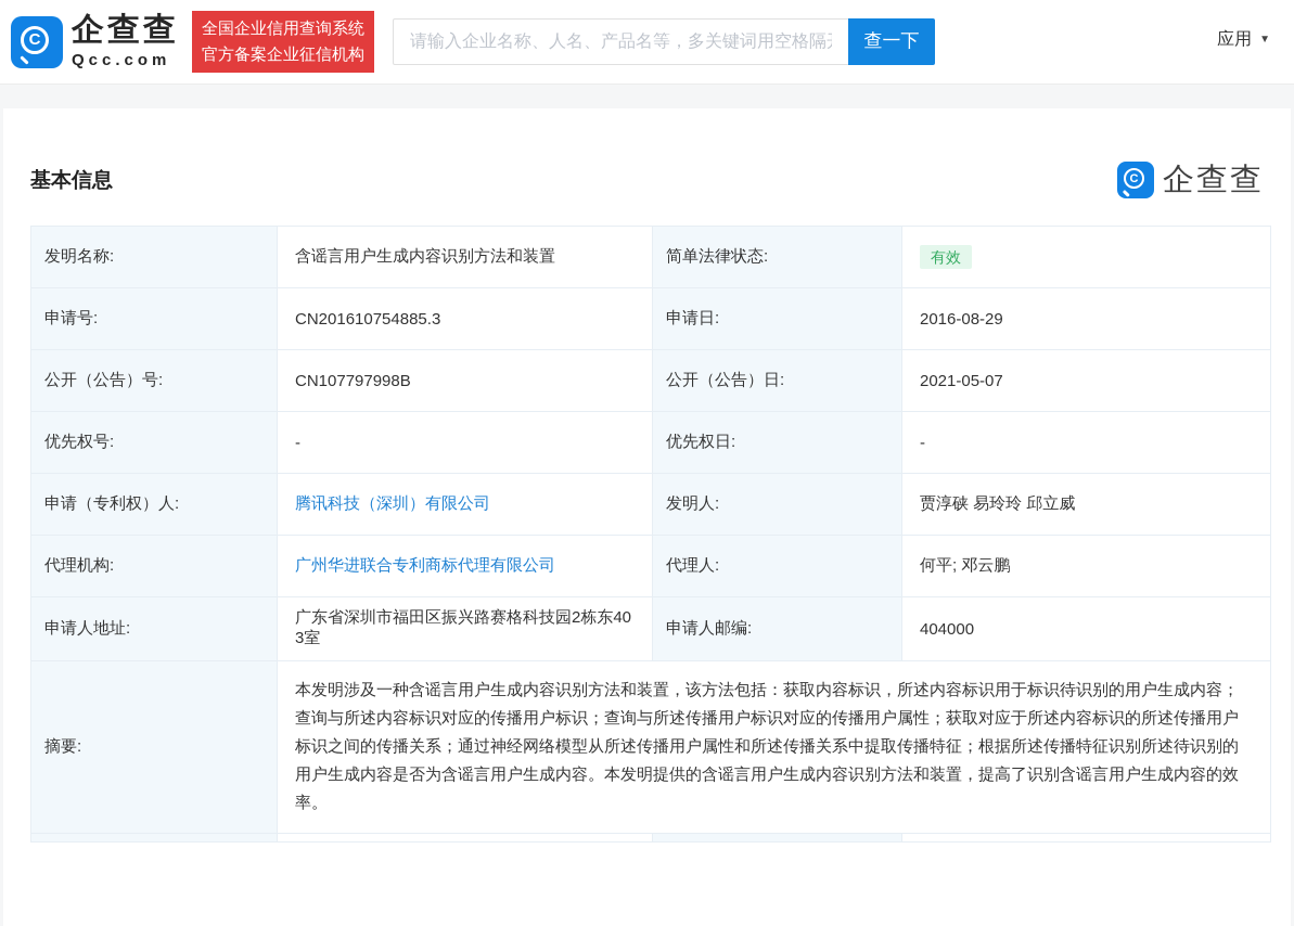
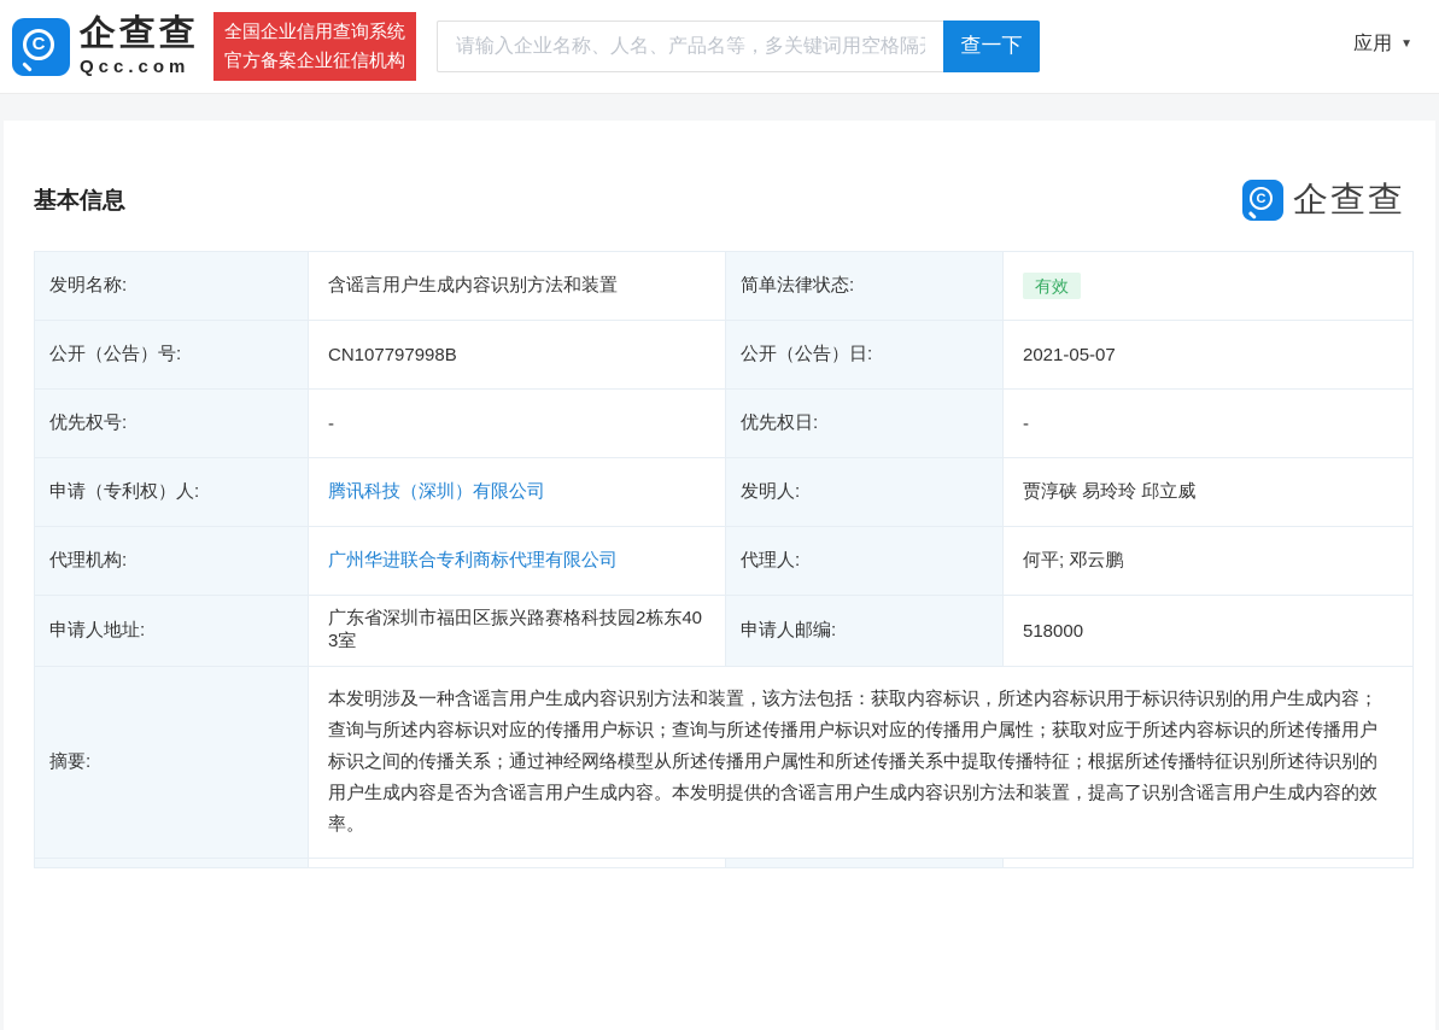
  C
  企查查
  Qcc.com
  全国企业信用查询系统
  官方备案企业征信机构
  请输入企业名称、人名、产品名等，多关键词用空格隔
  查一下
  应用
  ▼
  基本信息
  C
  企查查
  发明名称:	含谣言用户生成内容识别方法和装置	简单法律状态:	有效
- 申请号:	CN201610754885.3	申请日:	2016-08-29
  公开（公告）号:	CN107797998B	公开（公告）日:	2021-05-07
  优先权号:	-	优先权日:	-
  申请（专利权）人:	腾讯科技（深圳）有限公司	发明人:	贾淳硖 易玲玲 邱立威
  代理机构:	广州华进联合专利商标代理有限公司	代理人:	何平; 邓云鹏
- 申请人地址:	广东省深圳市福田区振兴路赛格科技园2栋东403室	申请人邮编:	404000
+ 申请人地址:	广东省深圳市福田区振兴路赛格科技园2栋东403室	申请人邮编:	518000
  摘要:	本发明涉及一种含谣言用户生成内容识别方法和装置，该方法包括：获取内容标识，所述内容标识用于标识待识别的用户生成内容；查询与所述内容标识对应的传播用户标识；查询与所述传播用户标识对应的传播用户属性；获取对应于所述内容标识的所述传播用户标识之间的传播关系；通过神经网络模型从所述传播用户属性和所述传播关系中提取传播特征；根据所述传播特征识别所述待识别的用户生成内容是否为含谣言用户生成内容。本发明提供的含谣言用户生成内容识别方法和装置，提高了识别含谣言用户生成内容的效率。
